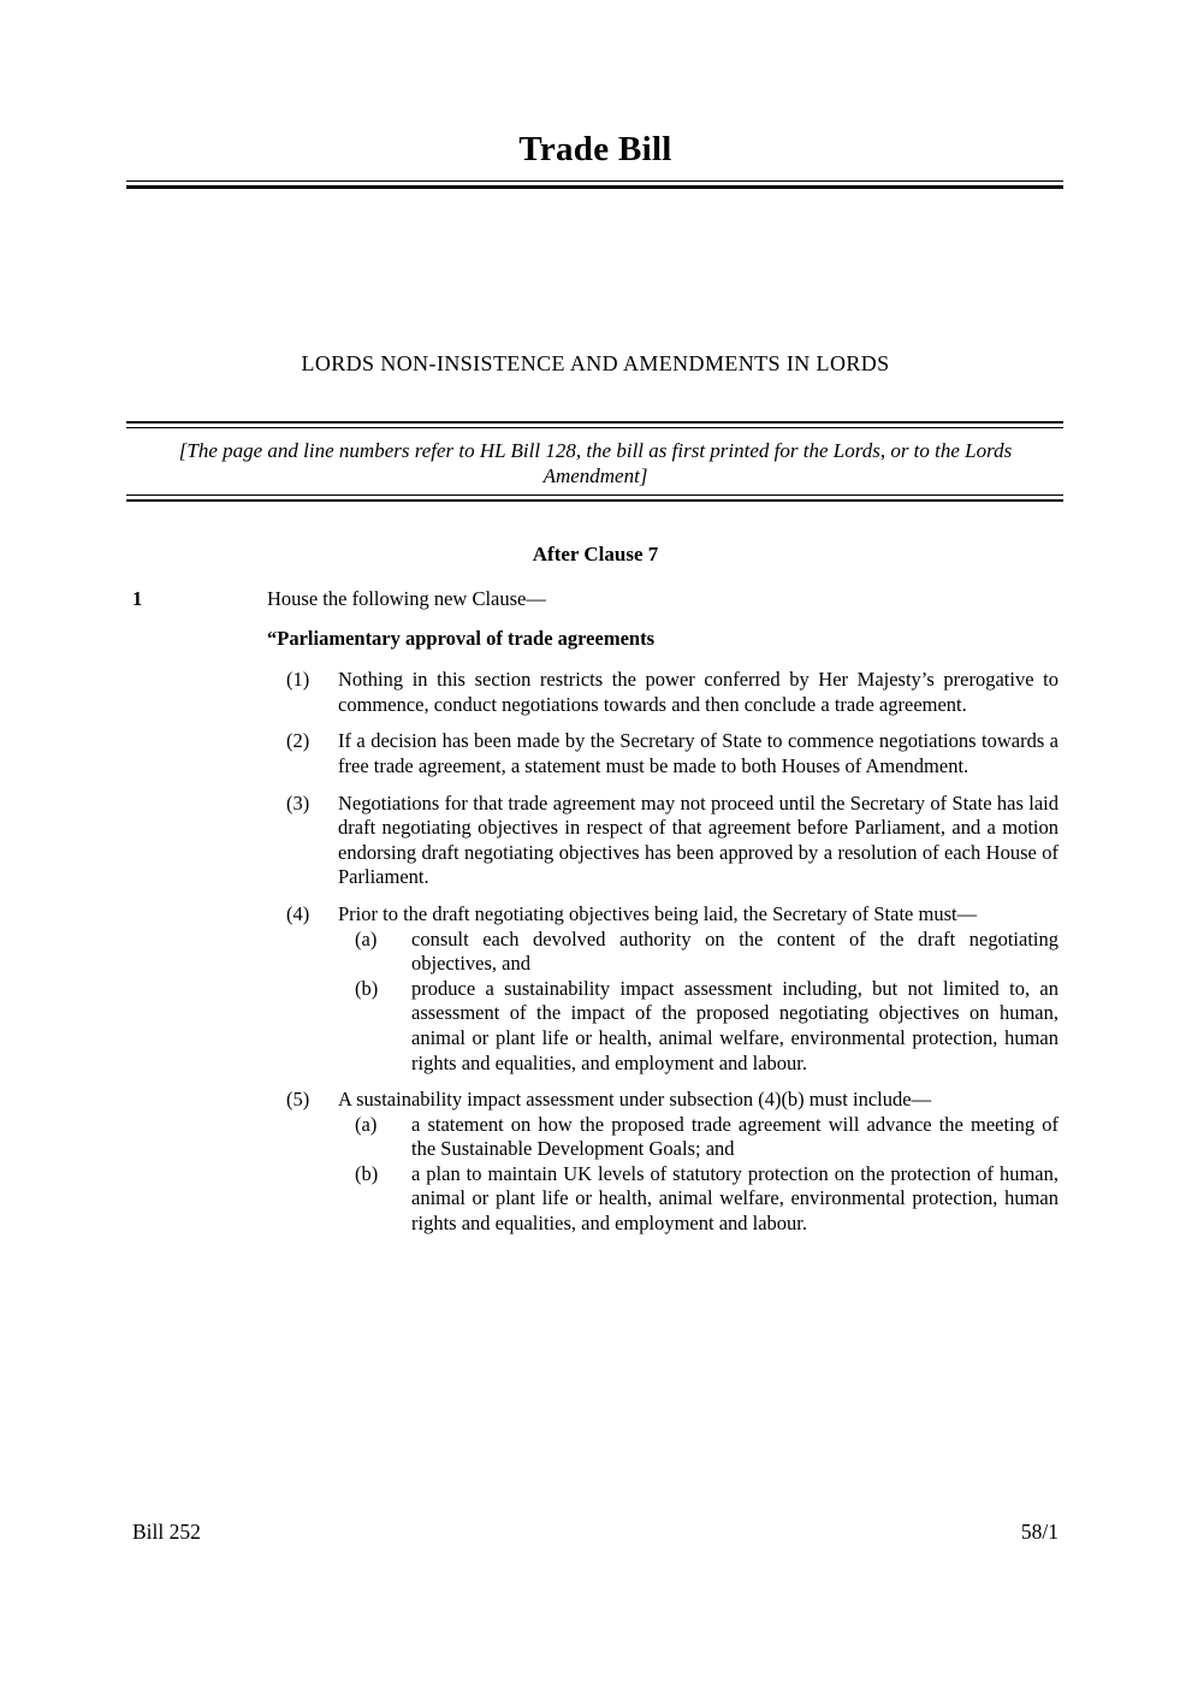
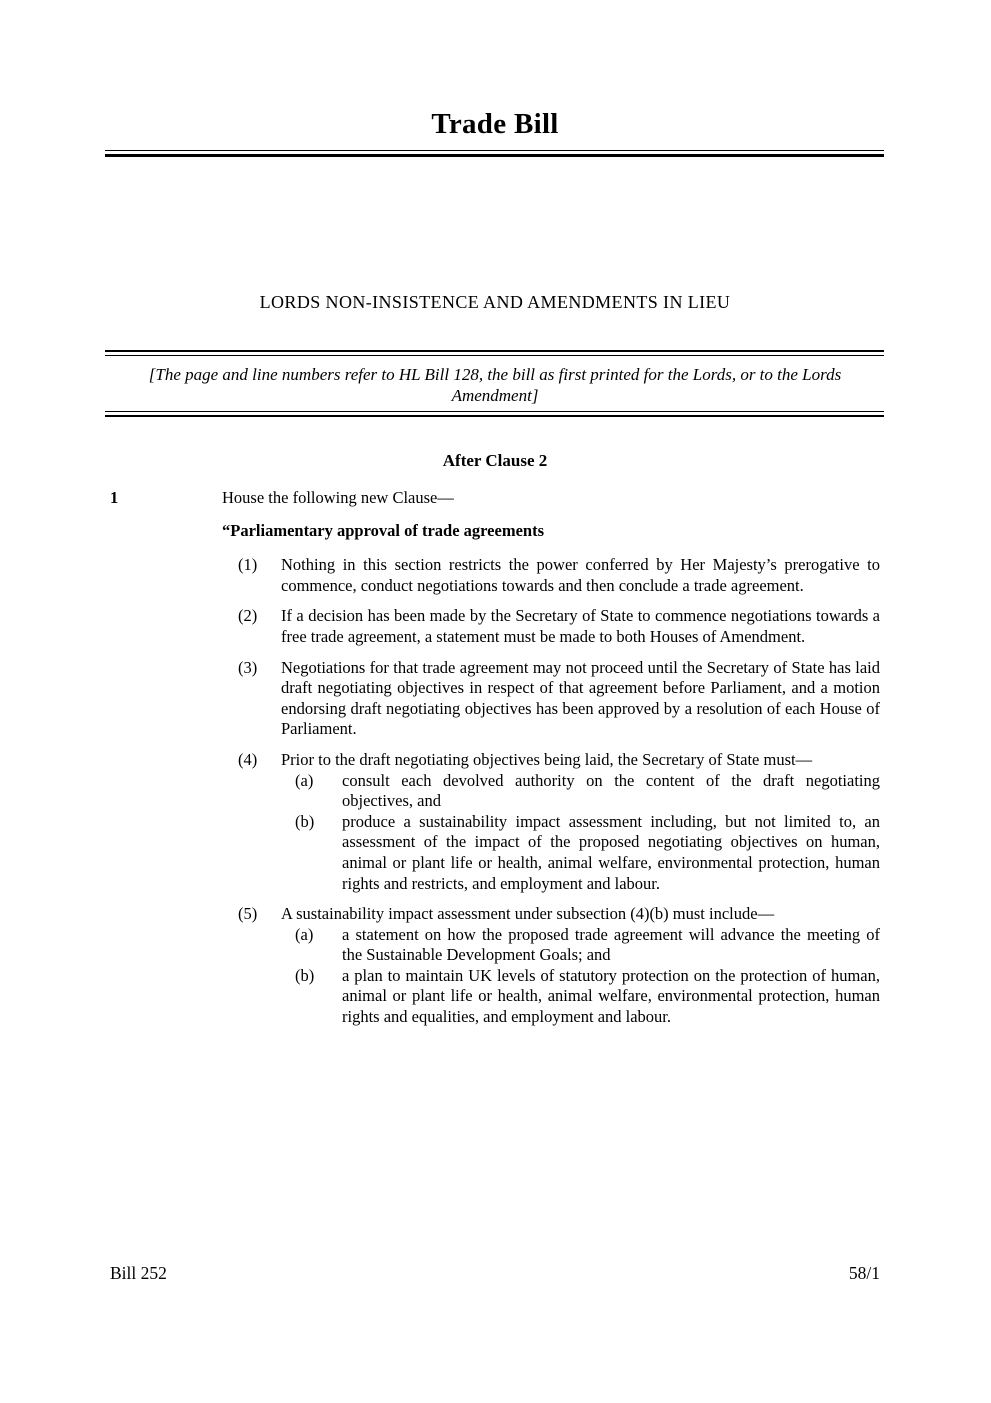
  Trade Bill
- LORDS NON-INSISTENCE AND AMENDMENTS IN LORDS
+ LORDS NON-INSISTENCE AND AMENDMENTS IN LIEU
  [The page and line numbers refer to HL Bill 128, the bill as first printed for the Lords, or to the Lords Amendment]
- After Clause 7
+ After Clause 2
  1
  House the following new Clause—
  “Parliamentary approval of trade agreements
  (1)
  Nothing in this section restricts the power conferred by Her Majesty’s prerogative to commence, conduct negotiations towards and then conclude a trade agreement.
  (2)
  If a decision has been made by the Secretary of State to commence negotiations towards a free trade agreement, a statement must be made to both Houses of Amendment.
  (3)
  Negotiations for that trade agreement may not proceed until the Secretary of State has laid draft negotiating objectives in respect of that agreement before Parliament, and a motion endorsing draft negotiating objectives has been approved by a resolution of each House of Parliament.
  (4)
  Prior to the draft negotiating objectives being laid, the Secretary of State must—
  (a)
  consult each devolved authority on the content of the draft negotiating objectives, and
  (b)
- produce a sustainability impact assessment including, but not limited to, an assessment of the impact of the proposed negotiating objectives on human, animal or plant life or health, animal welfare, environmental protection, human rights and equalities, and employment and labour.
+ produce a sustainability impact assessment including, but not limited to, an assessment of the impact of the proposed negotiating objectives on human, animal or plant life or health, animal welfare, environmental protection, human rights and restricts, and employment and labour.
  (5)
  A sustainability impact assessment under subsection (4)(b) must include—
  (a)
  a statement on how the proposed trade agreement will advance the meeting of the Sustainable Development Goals; and
  (b)
  a plan to maintain UK levels of statutory protection on the protection of human, animal or plant life or health, animal welfare, environmental protection, human rights and equalities, and employment and labour.
  Bill 252
  58/1
